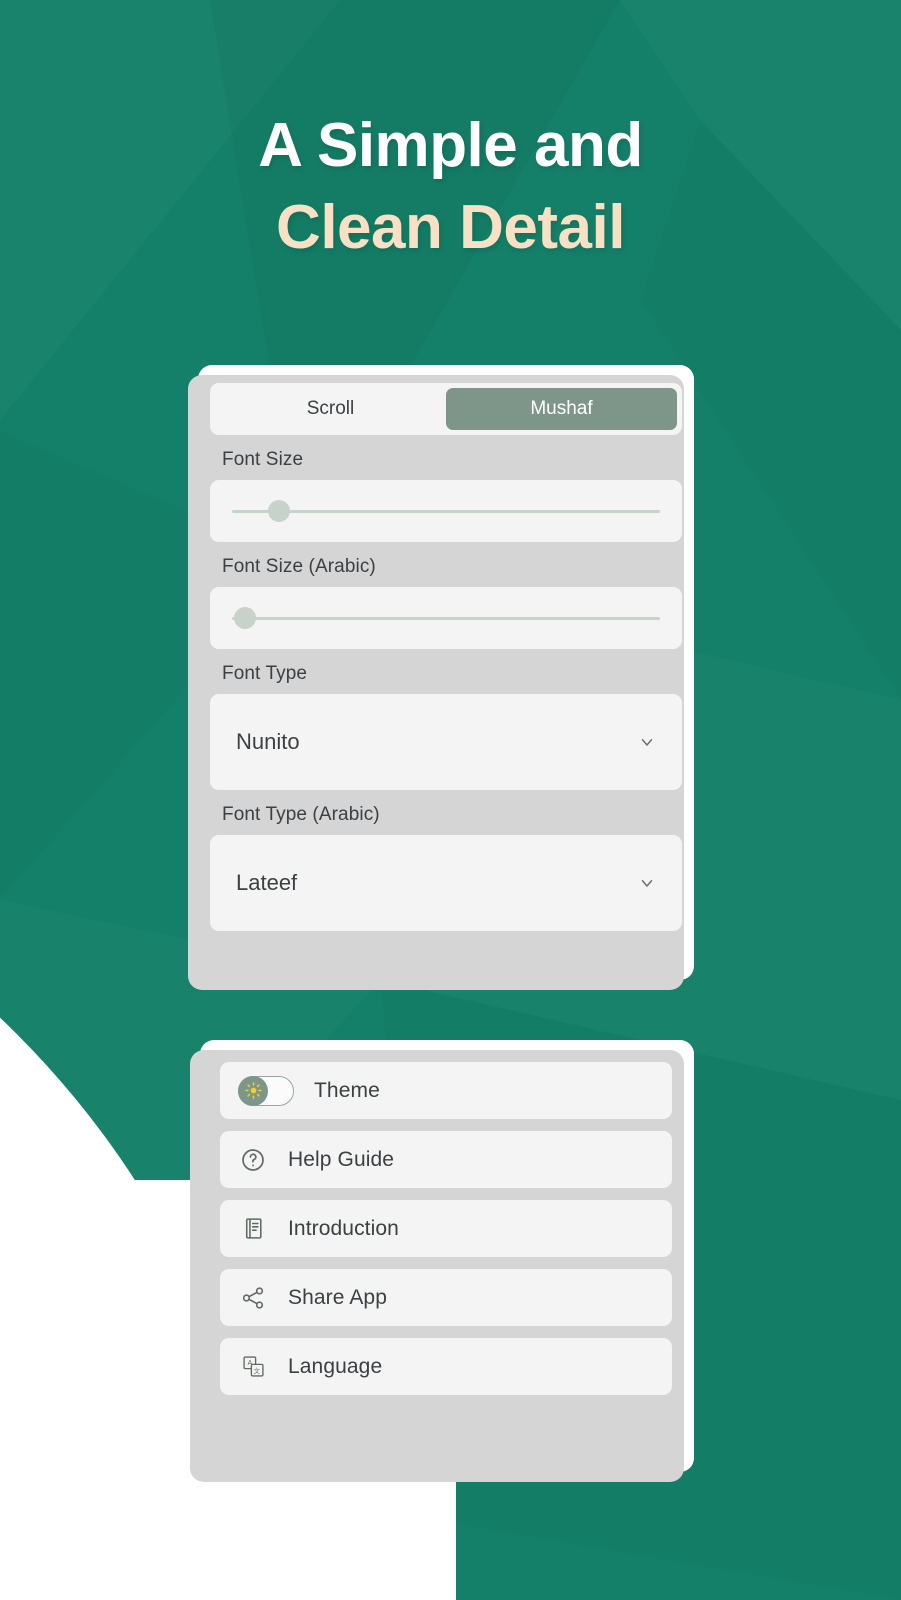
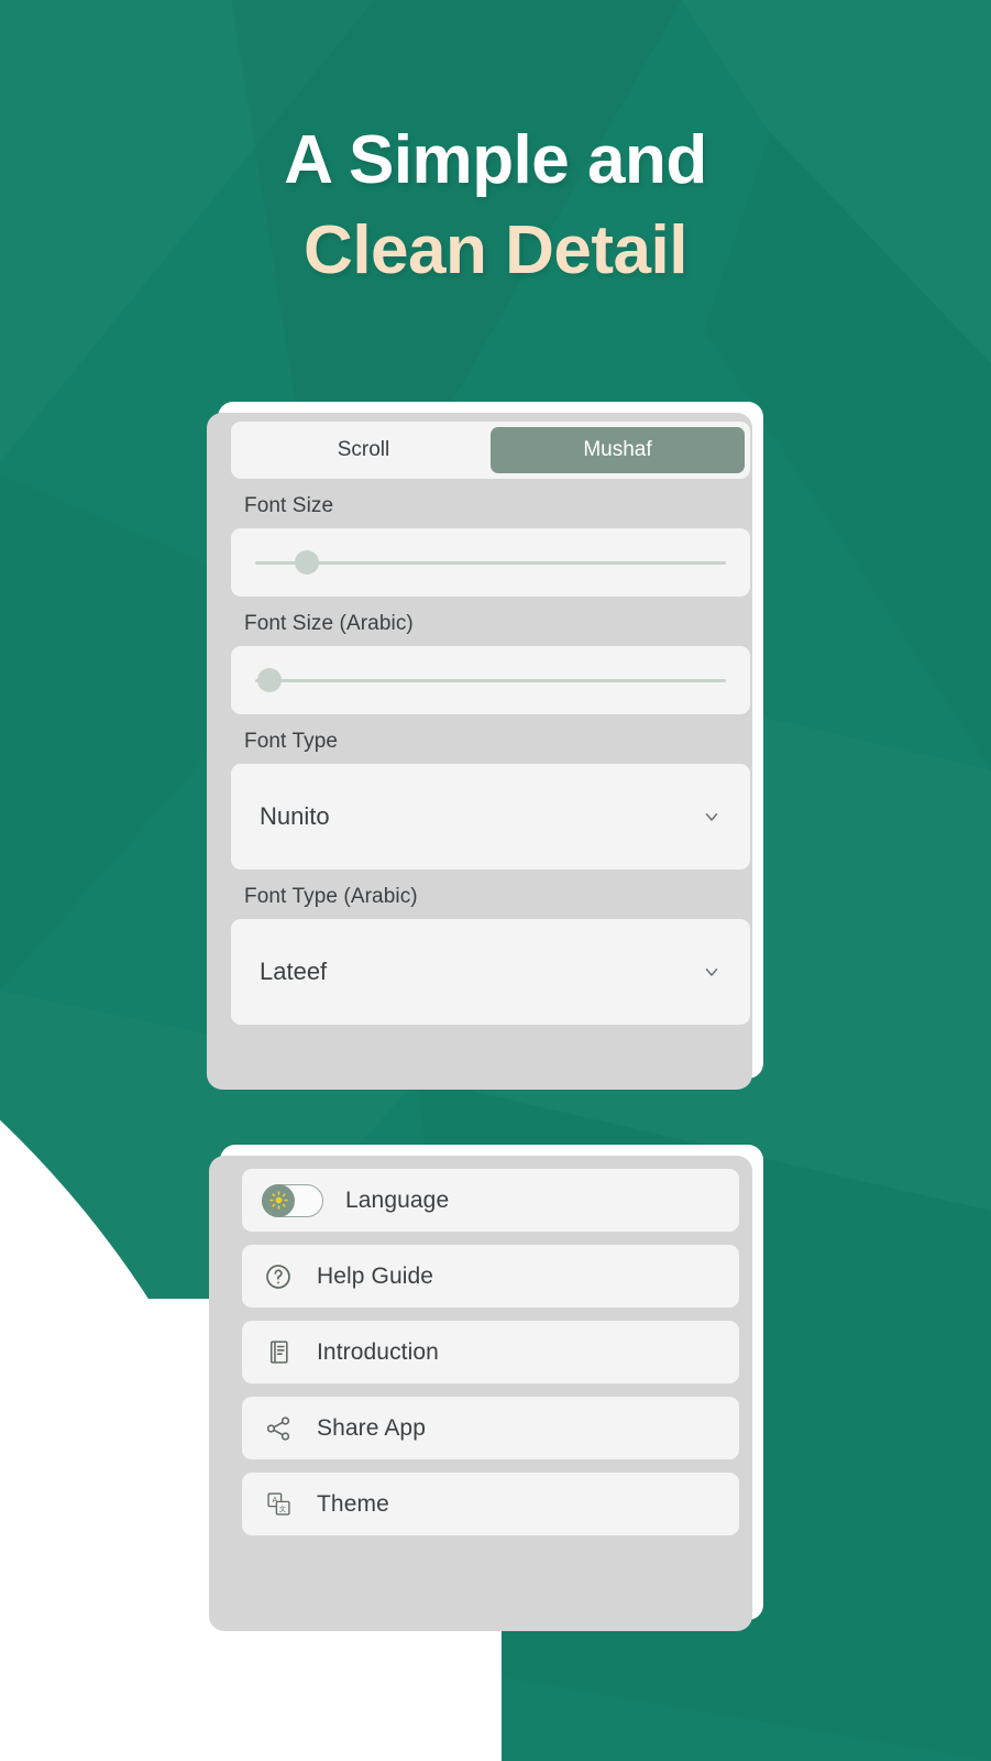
  A Simple and
  Clean Detail
  Scroll
  Mushaf
  Font Size
  Font Size (Arabic)
  Font Type
  Nunito
  Font Type (Arabic)
  Lateef
- Theme
+ Language
  Help Guide
  Introduction
  Share App
  A
- Language
+ Theme
